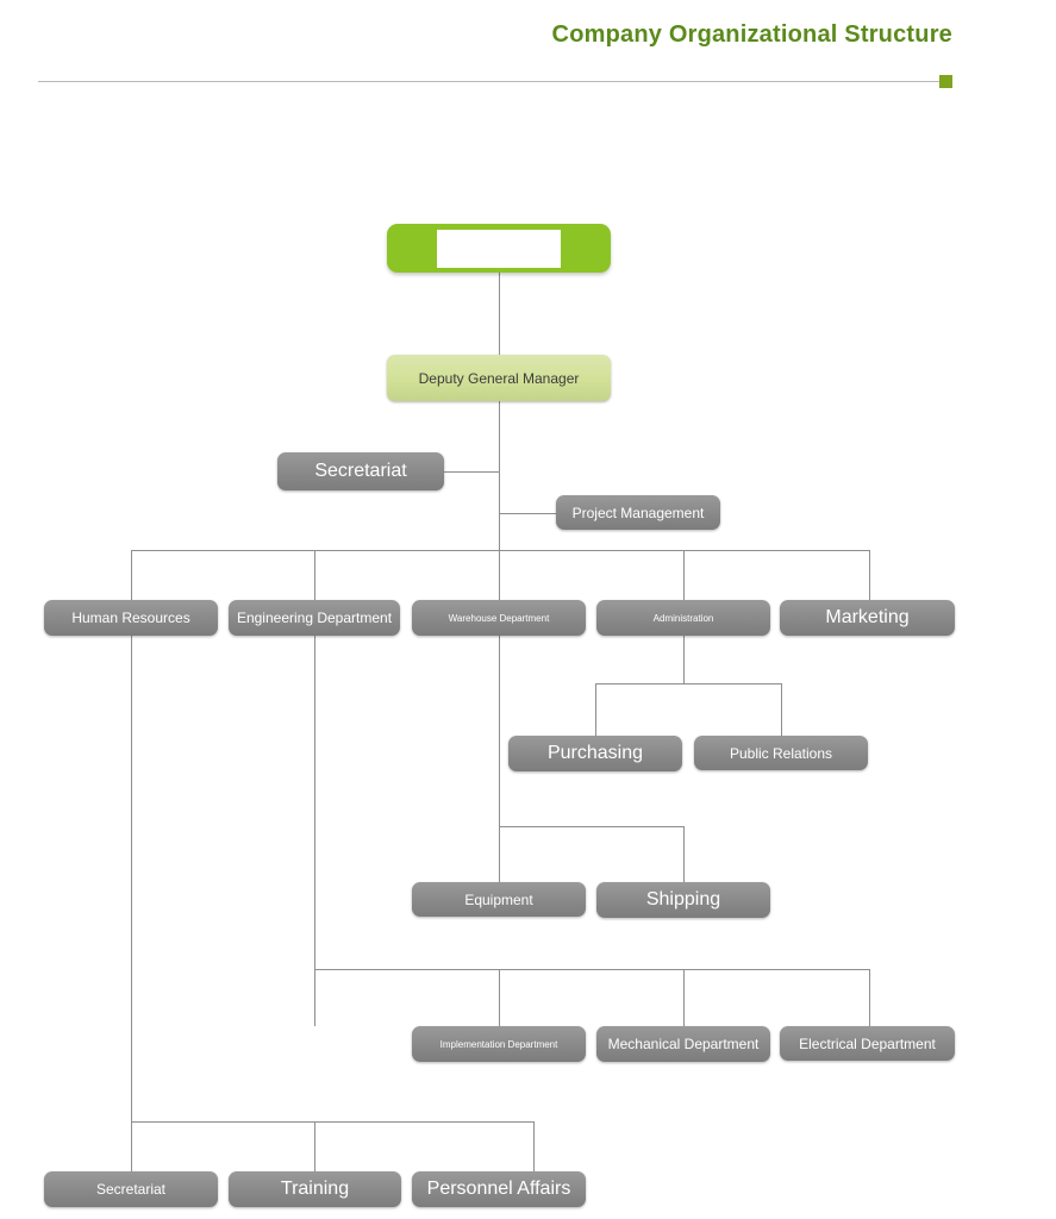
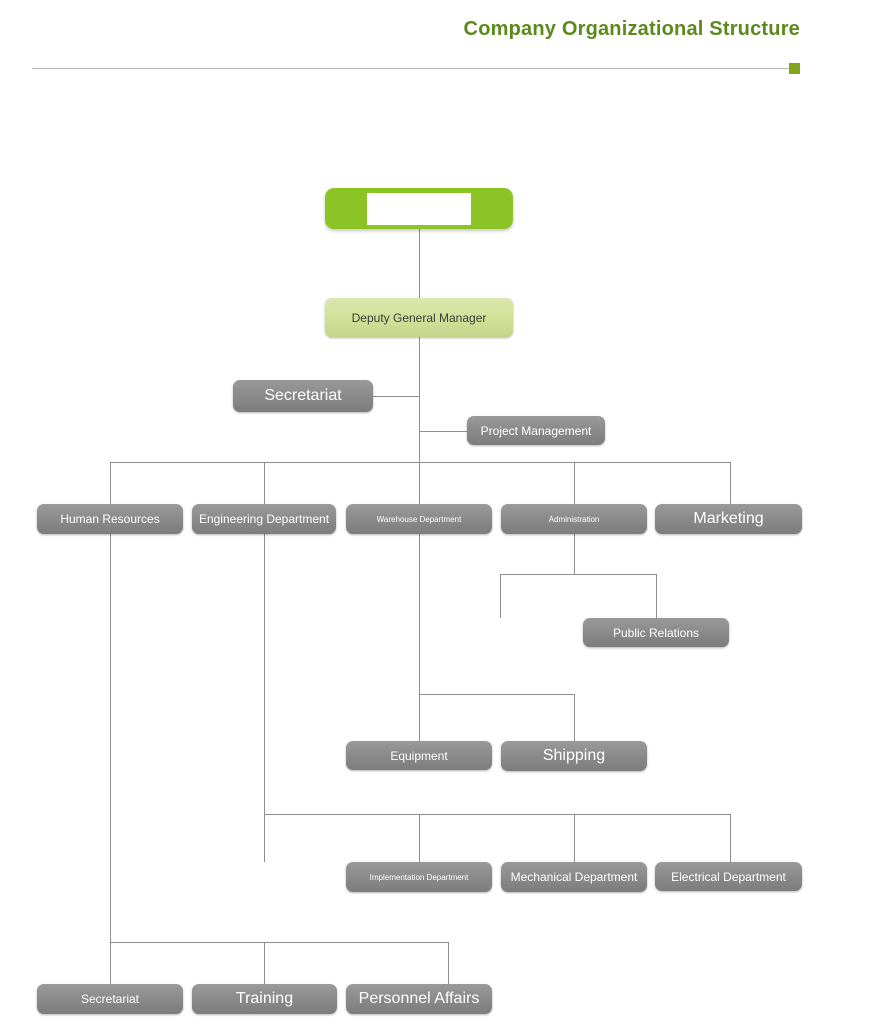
  Company Organizational Structure
  Deputy General Manager
  Secretariat
  Project Management
  Human Resources
  Engineering Department
  Warehouse Department
  Administration
  Marketing
- Purchasing
  Public Relations
  Equipment
  Shipping
  Implementation Department
  Mechanical Department
  Electrical Department
  Secretariat
  Training
  Personnel Affairs
